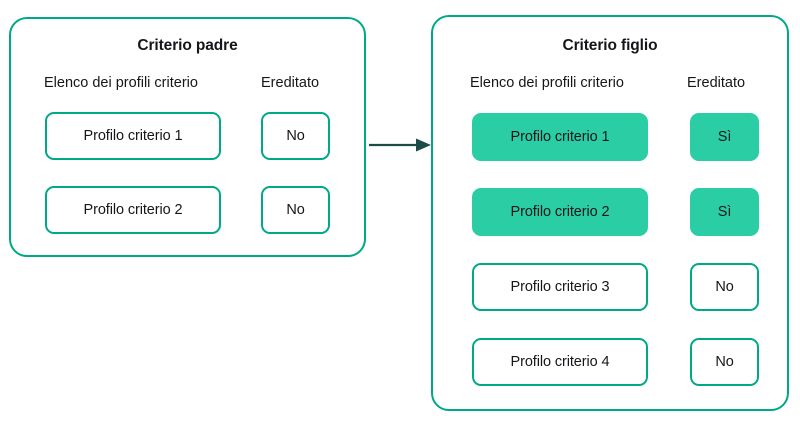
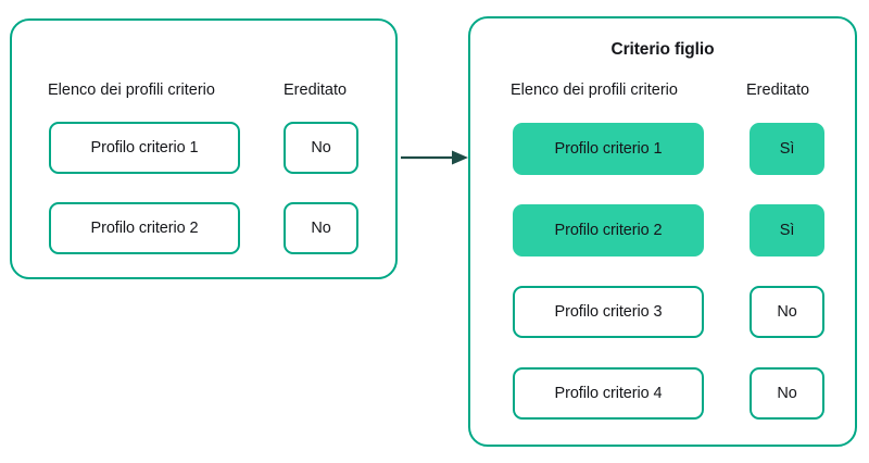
- Criterio padre
  Elenco dei profili criterio
  Ereditato
  Profilo criterio 1
  No
  Profilo criterio 2
  No
  Criterio figlio
  Elenco dei profili criterio
  Ereditato
  Profilo criterio 1
  Sì
  Profilo criterio 2
  Sì
  Profilo criterio 3
  No
  Profilo criterio 4
  No
